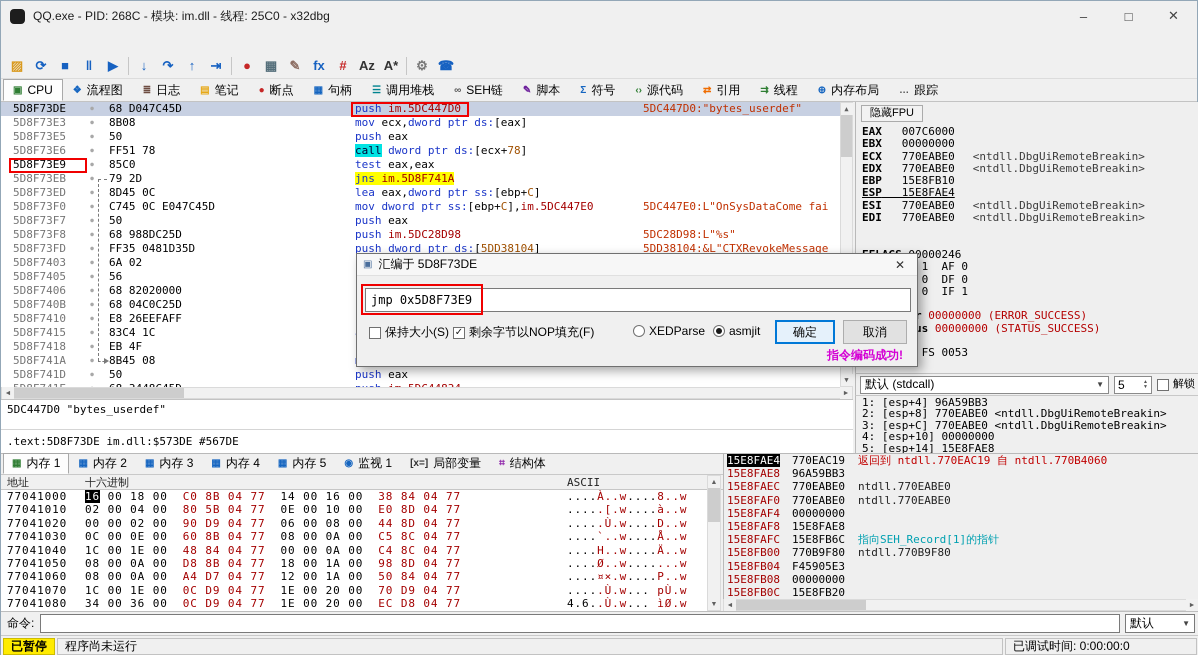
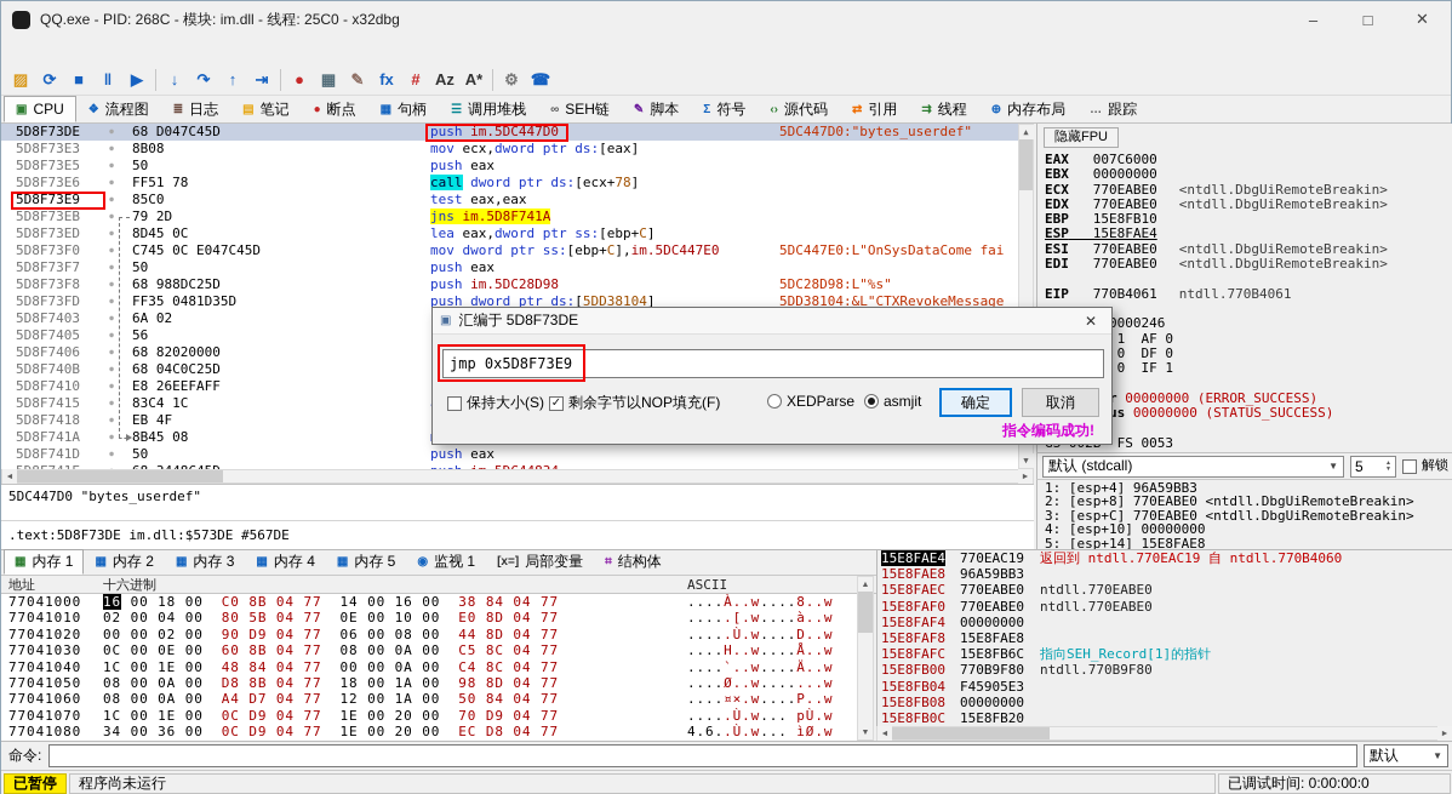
  QQ.exe - PID: 268C - 模块: im.dll - 线程: 25C0 - x32dbg
  –
  □
  ✕
  ▨
  ⟳
  ■
  ‖
  ▶
  ↓
  ↷
  ↑
  ⇥
  ●
  ▦
  ✎
  fx
  #
  Az
  A*
  ⚙
  ☎
  ▣
  CPU
  ❖
  流程图
  ≣
  日志
  ▤
  笔记
  ●
  断点
  ▦
  句柄
  ☰
  调用堆栈
  ∞
  SEH链
  ✎
  脚本
  Σ
  符号
  ‹›
  源代码
  ⇄
  引用
  ⇉
  线程
  ⊕
  内存布局
  …
  跟踪
  5D8F73DE
  68 D047C45D
  push im.5DC447D0
  5DC447D0:"bytes_userdef"
  5D8F73E3
  8B08
  mov ecx,dword ptr ds:[eax]
  5D8F73E5
  50
  push eax
  5D8F73E6
  FF51 78
  call dword ptr ds:[ecx+78]
  5D8F73E9
  85C0
  test eax,eax
  5D8F73EB
  79 2D
  jns im.5D8F741A
  5D8F73ED
  8D45 0C
  lea eax,dword ptr ss:[ebp+C]
  5D8F73F0
  C745 0C E047C45D
  mov dword ptr ss:[ebp+C],im.5DC447E0
  5DC447E0:L"OnSysDataCome fai
  5D8F73F7
  50
  push eax
  5D8F73F8
  68 988DC25D
  push im.5DC28D98
  5DC28D98:L"%s"
  5D8F73FD
  FF35 0481D35D
  push dword ptr ds:[5DD38104]
  5DD38104:&L"CTXRevokeMessage
  5D8F7403
  6A 02
  5D8F7405
  56
  5D8F7406
  68 82020000
  5D8F740B
  68 04C0C25D
  5D8F7410
  E8 26EEFAFF
  5D8F7415
  83C4 1C
  5D8F7418
  EB 4F
  5D8F741A
  8B45 08
  5D8F741D
  50
  push eax
  ▲
  ▼
  5DC447D0 "bytes_userdef"
  .text:5D8F73DE im.dll:$573DE #567DE
  隐藏FPU
  EAX 007C6000
  EBX 00000000
  ECX 770EABE0 <ntdll.DbgUiRemoteBreakin>
  EDX 770EABE0 <ntdll.DbgUiRemoteBreakin>
  EBP 15E8FB10
  ESP 15E8FAE4
  ESI 770EABE0 <ntdll.DbgUiRemoteBreakin>
  EDI 770EABE0 <ntdll.DbgUiRemoteBreakin>
+ EIP 770B4061 ntdll.770B4061
  r 00000000 (ERROR_SUCCESS)
  us 00000000 (STATUS_SUCCESS)
  默认 (stdcall)
  ▼
  5
  解锁
  1: [esp+4] 96A59BB3
  2: [esp+8] 770EABE0 <ntdll.DbgUiRemoteBreakin>
  3: [esp+C] 770EABE0 <ntdll.DbgUiRemoteBreakin>
  4: [esp+10] 00000000
  5: [esp+14] 15E8FAE8
  ▦
  内存 1
  ▦
  内存 2
  ▦
  内存 3
  ▦
  内存 4
  ▦
  内存 5
  ◉
  监视 1
  [x=]
  局部变量
  ⌗
  结构体
  地址
  十六进制
  ASCII
  77041000
  16 00 18 00 C0 8B 04 77 14 00 16 00 38 84 04 77
  ....À..w....8..w
  77041010
  02 00 04 00 80 5B 04 77 0E 00 10 00 E0 8D 04 77
  .....[.w....à..w
  77041020
  00 00 02 00 90 D9 04 77 06 00 08 00 44 8D 04 77
  .....Ù.w....D..w
  77041030
  0C 00 0E 00 60 8B 04 77 08 00 0A 00 C5 8C 04 77
- ....`..w....Å..w
+ ....H..w....Å..w
  77041040
  1C 00 1E 00 48 84 04 77 00 00 0A 00 C4 8C 04 77
- ....H..w....Ä..w
+ ....`..w....Ä..w
  77041050
  08 00 0A 00 D8 8B 04 77 18 00 1A 00 98 8D 04 77
  ....Ø..w.......w
  77041060
  08 00 0A 00 A4 D7 04 77 12 00 1A 00 50 84 04 77
  ....¤×.w....P..w
  77041070
  1C 00 1E 00 0C D9 04 77 1E 00 20 00 70 D9 04 77
  .....Ù.w... pÙ.w
  77041080
  34 00 36 00 0C D9 04 77 1E 00 20 00 EC D8 04 77
  4.6..Ù.w... ìØ.w
  15E8FAE4
  770EAC19
  返回到 ntdll.770EAC19 自 ntdll.770B4060
  15E8FAE8
  96A59BB3
  15E8FAEC
  770EABE0
  ntdll.770EABE0
  15E8FAF0
  770EABE0
  ntdll.770EABE0
  15E8FAF4
  00000000
  15E8FAF8
  15E8FAE8
  15E8FAFC
  15E8FB6C
  指向SEH_Record[1]的指针
  15E8FB00
  770B9F80
  ntdll.770B9F80
  15E8FB04
  F45905E3
  15E8FB08
  00000000
  15E8FB0C
  15E8FB20
  命令:
  默认
  ▼
  已暂停
  程序尚未运行
  已调试时间: 0:00:00:0
  ▣
  汇编于 5D8F73DE
  ✕
  jmp 0x5D8F73E9
  保持大小(S)
  剩余字节以NOP填充(F)
  XEDParse
  asmjit
  确定
  取消
  指令编码成功!
